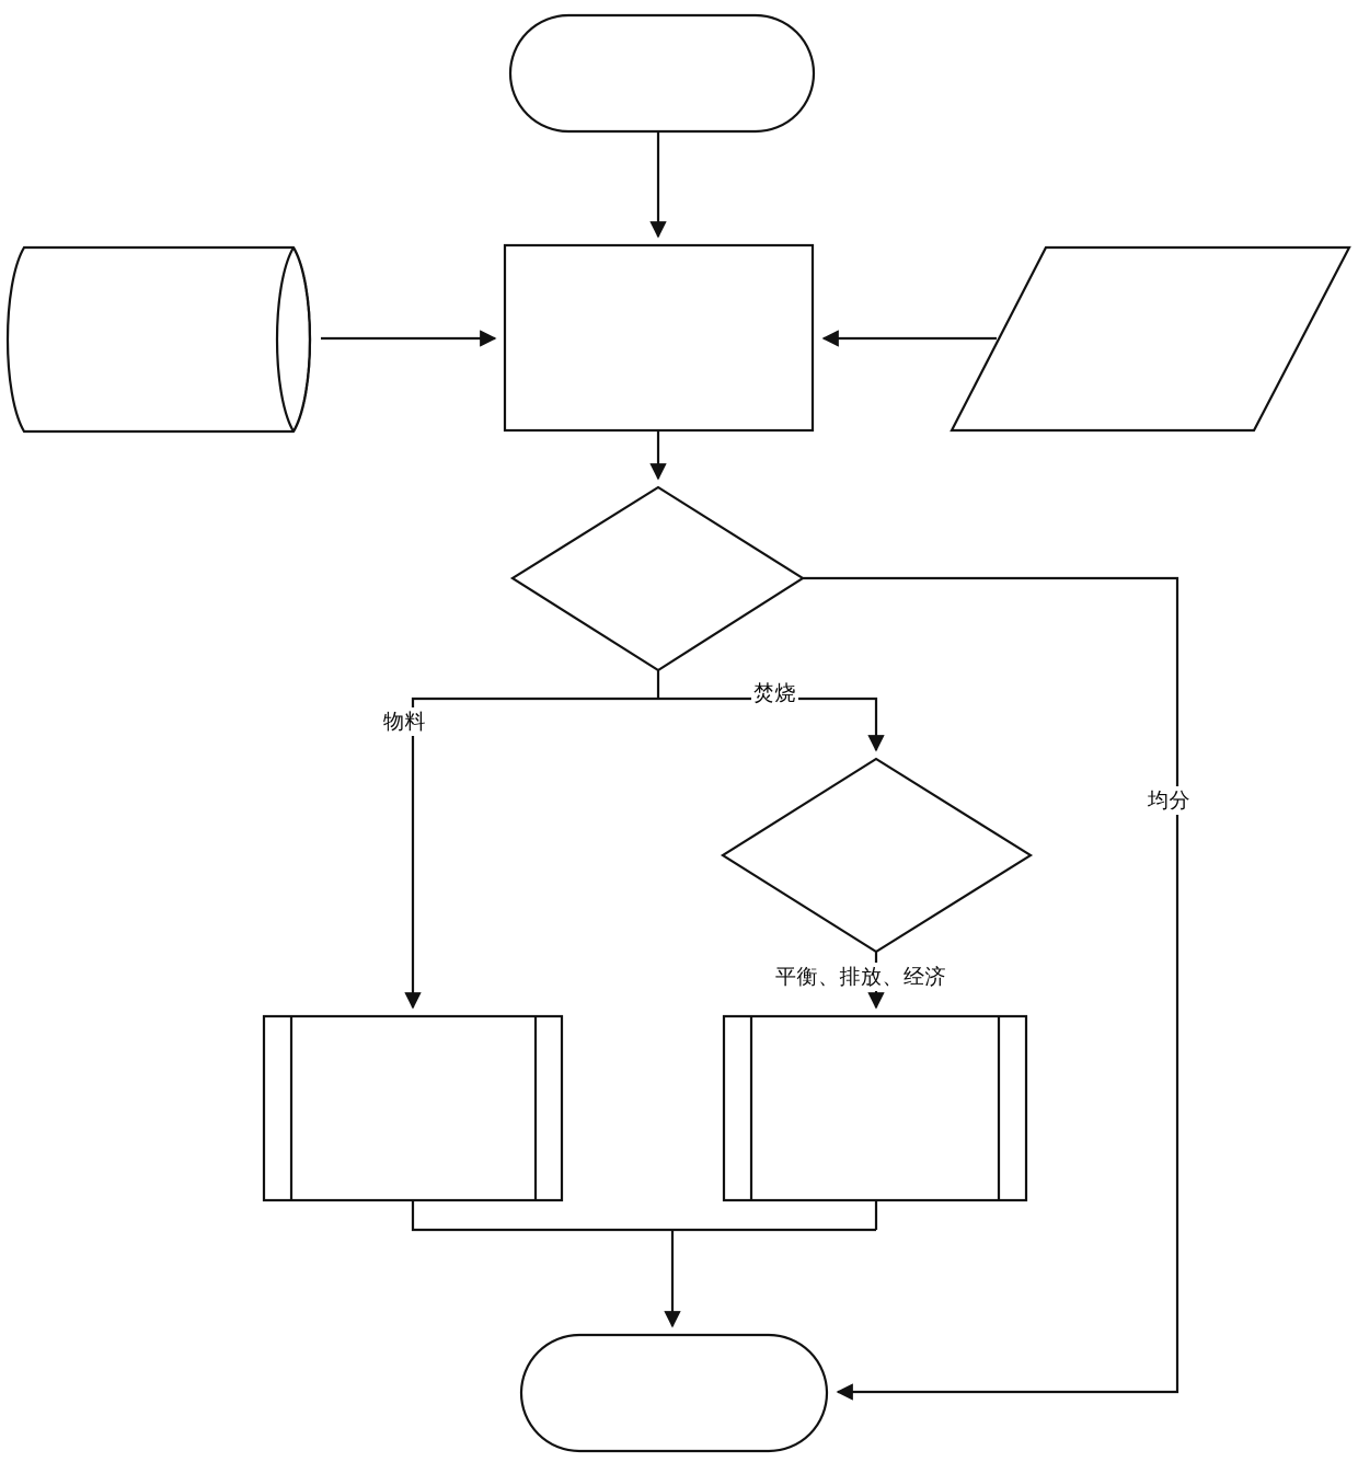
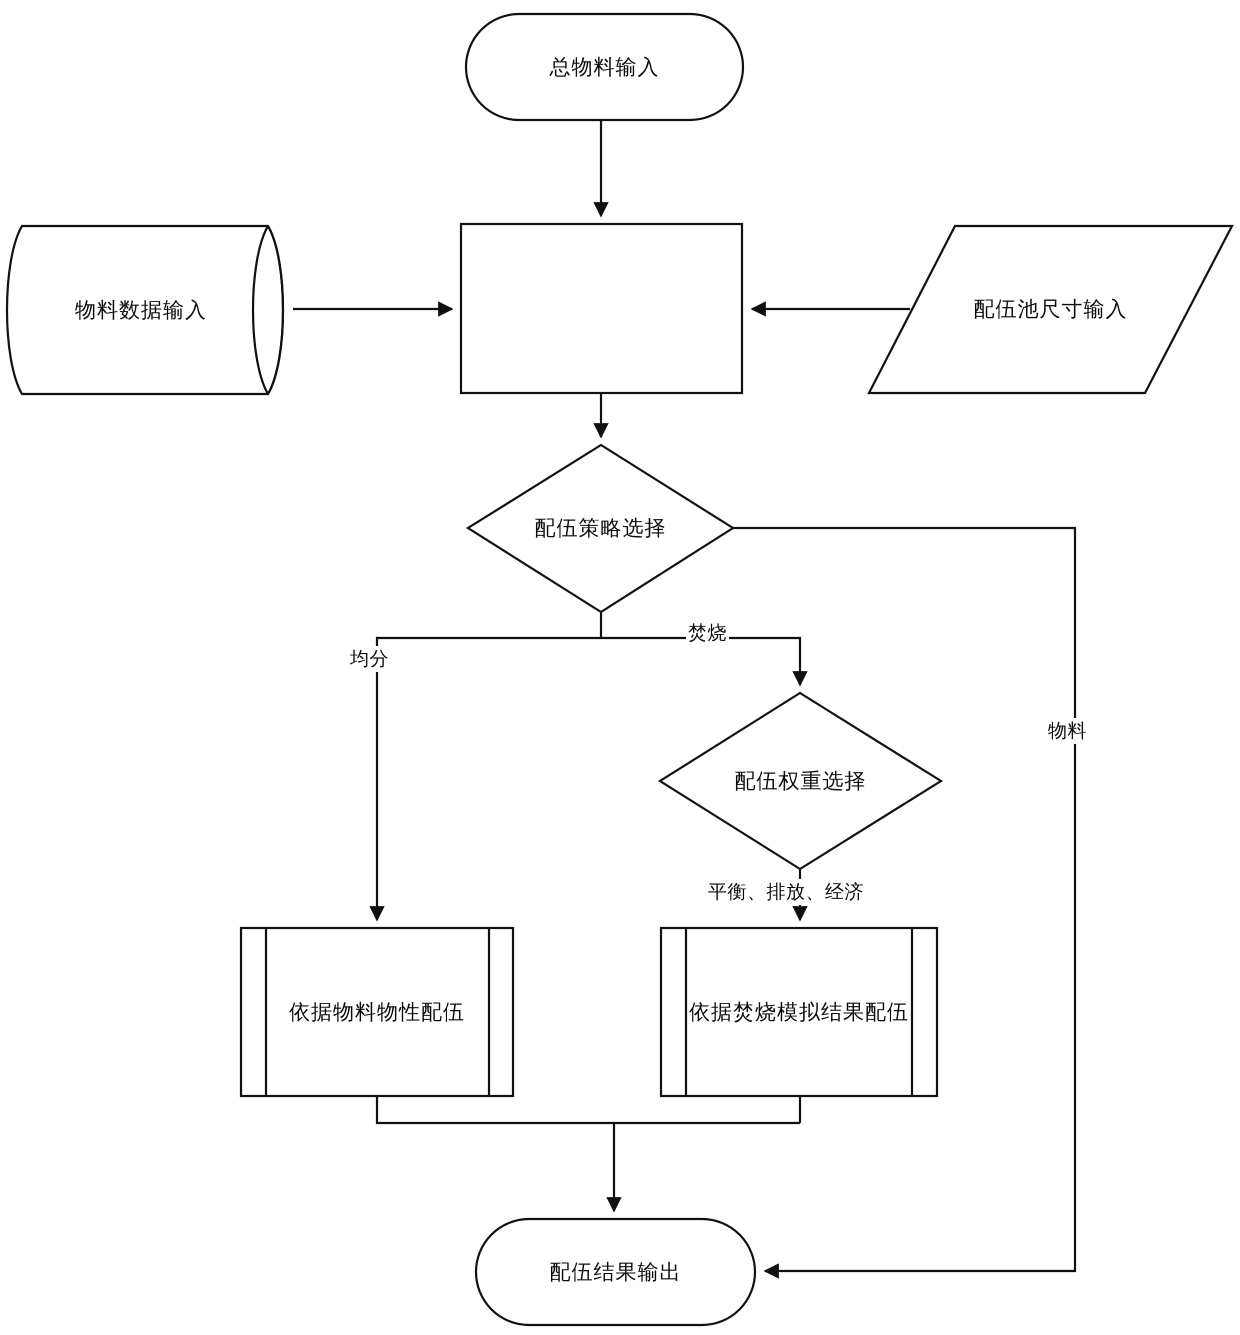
+ 总物料输入
+ 物料数据输入
+ 配伍池尺寸输入
+ 配伍策略选择
+ 配伍权重选择
+ 依据物料物性配伍
+ 依据焚烧模拟结果配伍
+ 配伍结果输出
- 物料
+ 均分
  焚烧
- 均分
+ 物料
  平衡、排放、经济
